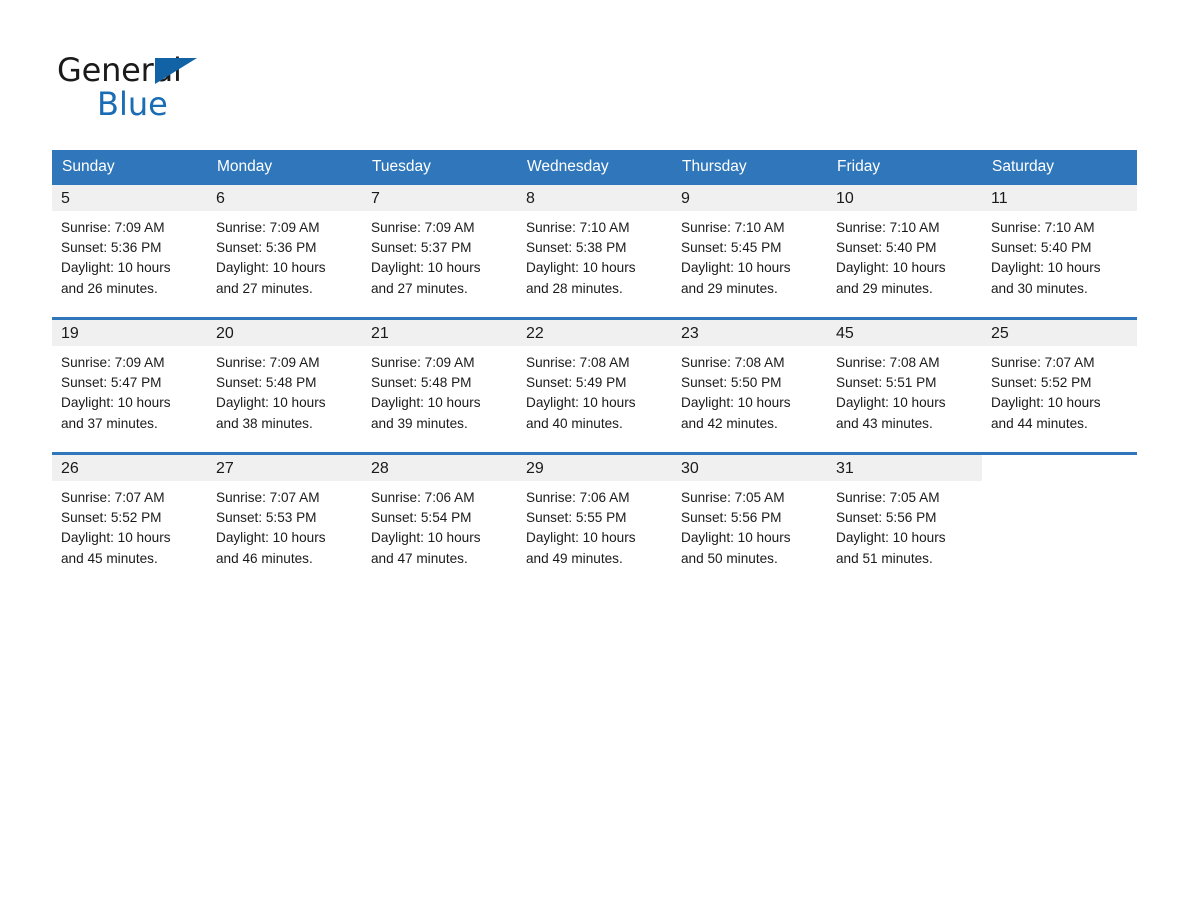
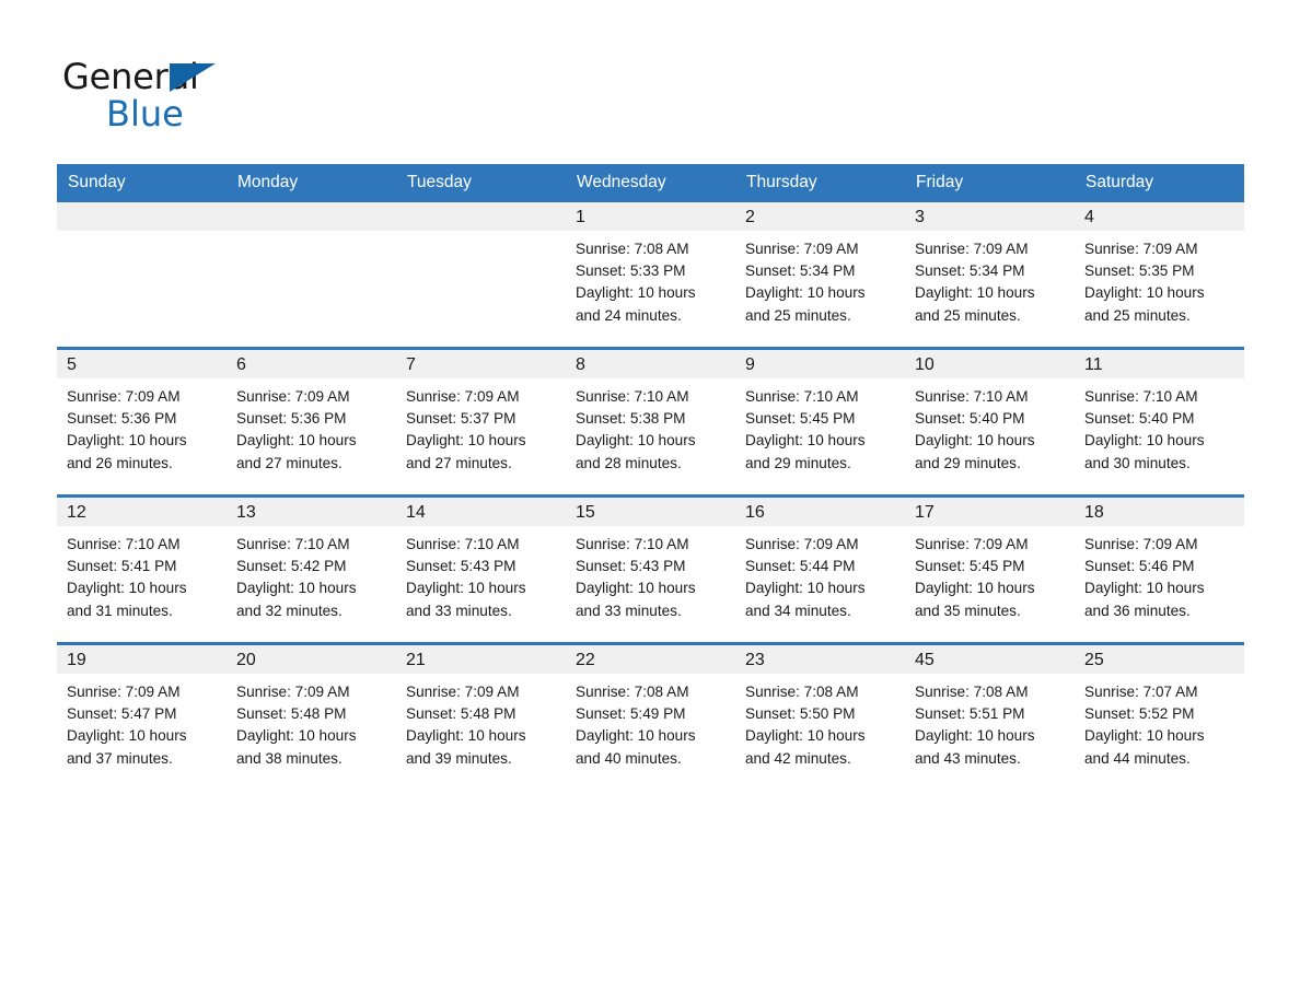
  General
  Blue
  Sunday	Monday	Tuesday	Wednesday	Thursday	Friday	Saturday
+ 			1Sunrise: 7:08 AMSunset: 5:33 PMDaylight: 10 hoursand 24 minutes.	2Sunrise: 7:09 AMSunset: 5:34 PMDaylight: 10 hoursand 25 minutes.	3Sunrise: 7:09 AMSunset: 5:34 PMDaylight: 10 hoursand 25 minutes.	4Sunrise: 7:09 AMSunset: 5:35 PMDaylight: 10 hoursand 25 minutes.
  5Sunrise: 7:09 AMSunset: 5:36 PMDaylight: 10 hoursand 26 minutes.	6Sunrise: 7:09 AMSunset: 5:36 PMDaylight: 10 hoursand 27 minutes.	7Sunrise: 7:09 AMSunset: 5:37 PMDaylight: 10 hoursand 27 minutes.	8Sunrise: 7:10 AMSunset: 5:38 PMDaylight: 10 hoursand 28 minutes.	9Sunrise: 7:10 AMSunset: 5:45 PMDaylight: 10 hoursand 29 minutes.	10Sunrise: 7:10 AMSunset: 5:40 PMDaylight: 10 hoursand 29 minutes.	11Sunrise: 7:10 AMSunset: 5:40 PMDaylight: 10 hoursand 30 minutes.
+ 12Sunrise: 7:10 AMSunset: 5:41 PMDaylight: 10 hoursand 31 minutes.	13Sunrise: 7:10 AMSunset: 5:42 PMDaylight: 10 hoursand 32 minutes.	14Sunrise: 7:10 AMSunset: 5:43 PMDaylight: 10 hoursand 33 minutes.	15Sunrise: 7:10 AMSunset: 5:43 PMDaylight: 10 hoursand 33 minutes.	16Sunrise: 7:09 AMSunset: 5:44 PMDaylight: 10 hoursand 34 minutes.	17Sunrise: 7:09 AMSunset: 5:45 PMDaylight: 10 hoursand 35 minutes.	18Sunrise: 7:09 AMSunset: 5:46 PMDaylight: 10 hoursand 36 minutes.
  19Sunrise: 7:09 AMSunset: 5:47 PMDaylight: 10 hoursand 37 minutes.	20Sunrise: 7:09 AMSunset: 5:48 PMDaylight: 10 hoursand 38 minutes.	21Sunrise: 7:09 AMSunset: 5:48 PMDaylight: 10 hoursand 39 minutes.	22Sunrise: 7:08 AMSunset: 5:49 PMDaylight: 10 hoursand 40 minutes.	23Sunrise: 7:08 AMSunset: 5:50 PMDaylight: 10 hoursand 42 minutes.	45Sunrise: 7:08 AMSunset: 5:51 PMDaylight: 10 hoursand 43 minutes.	25Sunrise: 7:07 AMSunset: 5:52 PMDaylight: 10 hoursand 44 minutes.
- 26Sunrise: 7:07 AMSunset: 5:52 PMDaylight: 10 hoursand 45 minutes.	27Sunrise: 7:07 AMSunset: 5:53 PMDaylight: 10 hoursand 46 minutes.	28Sunrise: 7:06 AMSunset: 5:54 PMDaylight: 10 hoursand 47 minutes.	29Sunrise: 7:06 AMSunset: 5:55 PMDaylight: 10 hoursand 49 minutes.	30Sunrise: 7:05 AMSunset: 5:56 PMDaylight: 10 hoursand 50 minutes.	31Sunrise: 7:05 AMSunset: 5:56 PMDaylight: 10 hoursand 51 minutes.
